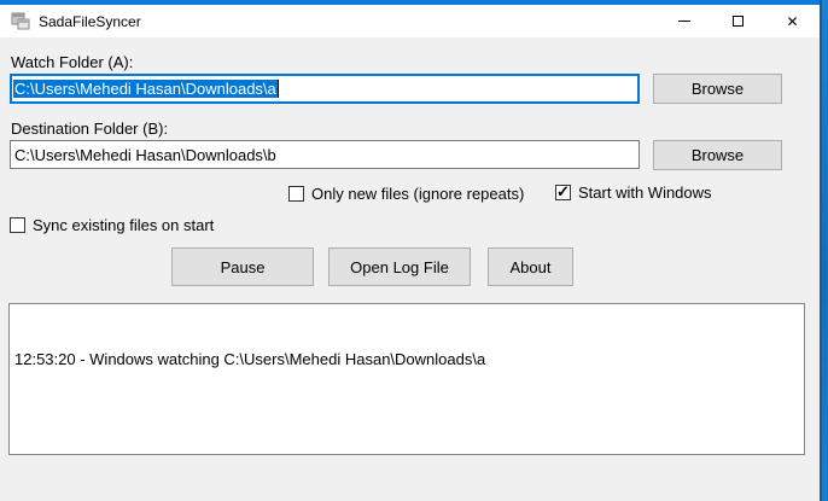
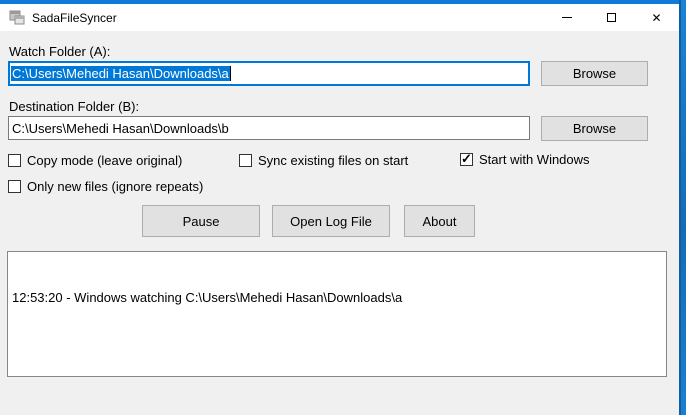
  SadaFileSyncer
  ✕
  Watch Folder (A):
  C:\Users\Mehedi Hasan\Downloads\a
  Browse
  Destination Folder (B):
  C:\Users\Mehedi Hasan\Downloads\b
  Browse
+ Copy mode (leave original)
- Only new files (ignore repeats)
+ Sync existing files on start
  ✓
  Start with Windows
- Sync existing files on start
+ Only new files (ignore repeats)
  Pause
  Open Log File
  About
  12:53:20 - Windows watching C:\Users\Mehedi Hasan\Downloads\a
